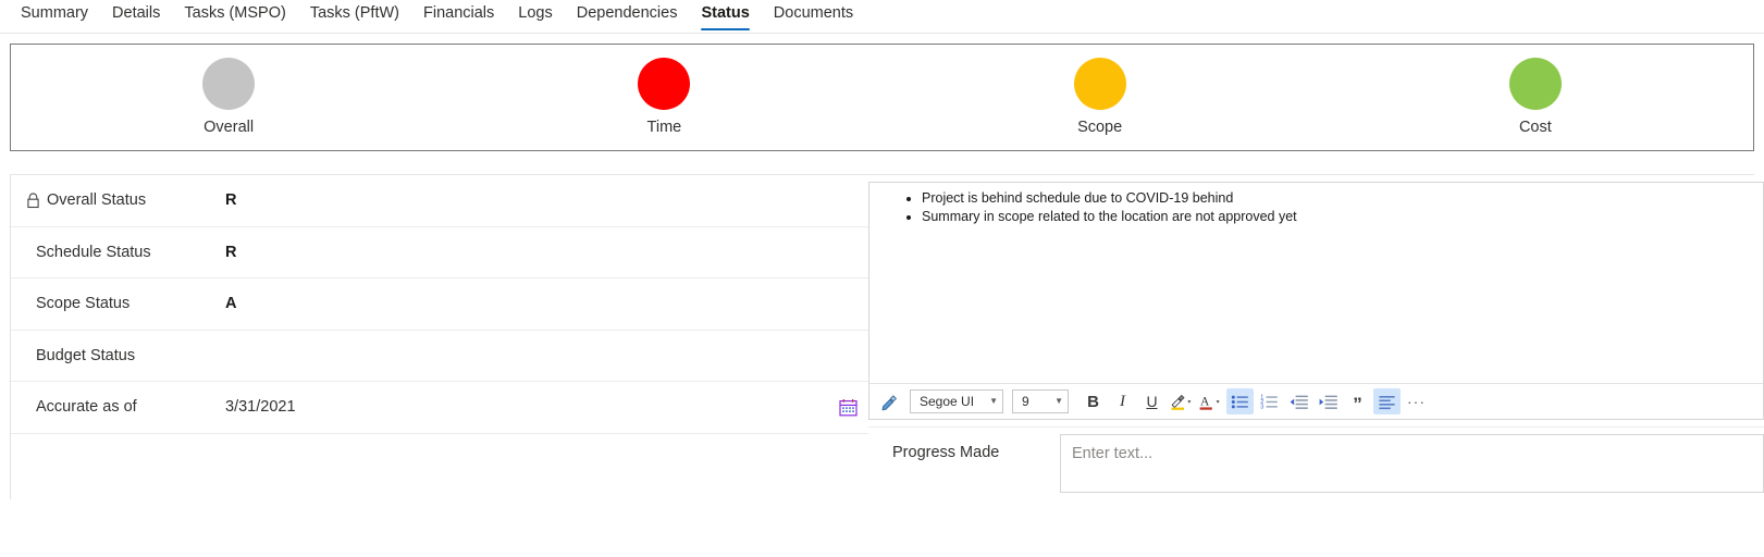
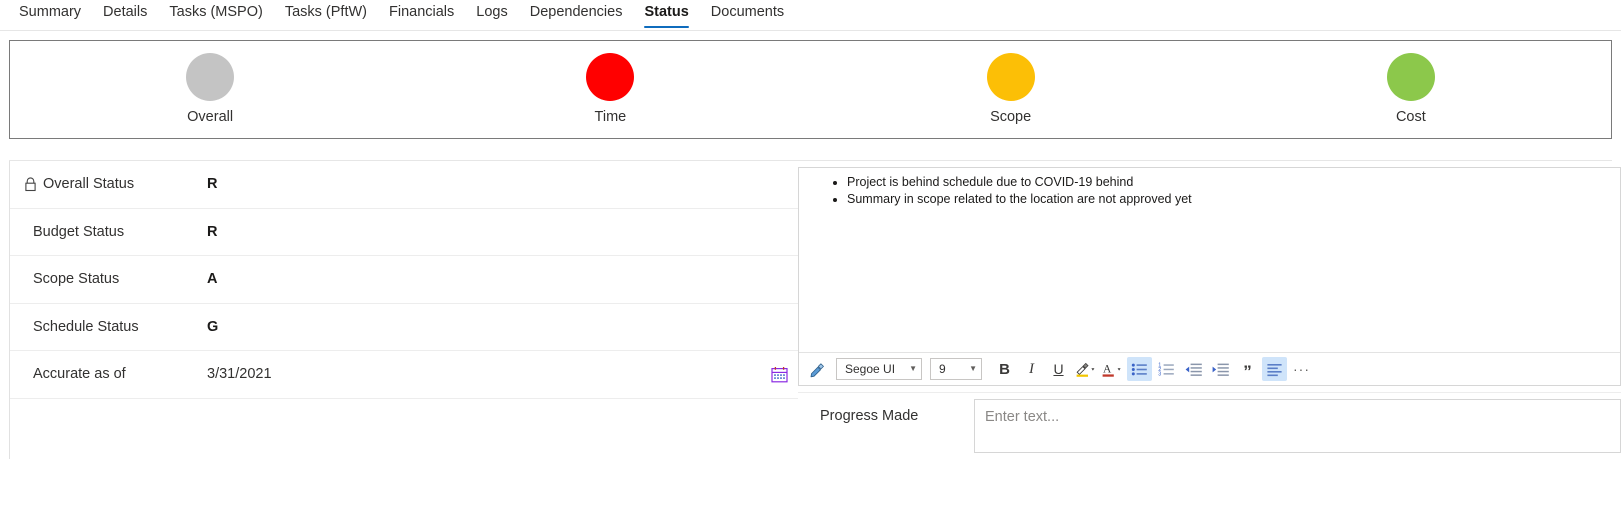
  Summary
  Details
  Tasks (MSPO)
  Tasks (PftW)
  Financials
  Logs
  Dependencies
  Status
  Documents
  Overall
  Time
  Scope
  Cost
  Overall Status
  R
- Schedule Status
+ Budget Status
  R
  Scope Status
  A
- Budget Status
+ Schedule Status
+ G
  Accurate as of
  3/31/2021
  Project is behind schedule due to COVID-19 behind
  Summary in scope related to the location are not approved yet
  Segoe UI
  ▼
  9
  ▼
  B
  I
  U
  A
  ”
  ···
  Progress Made
  Enter text...
